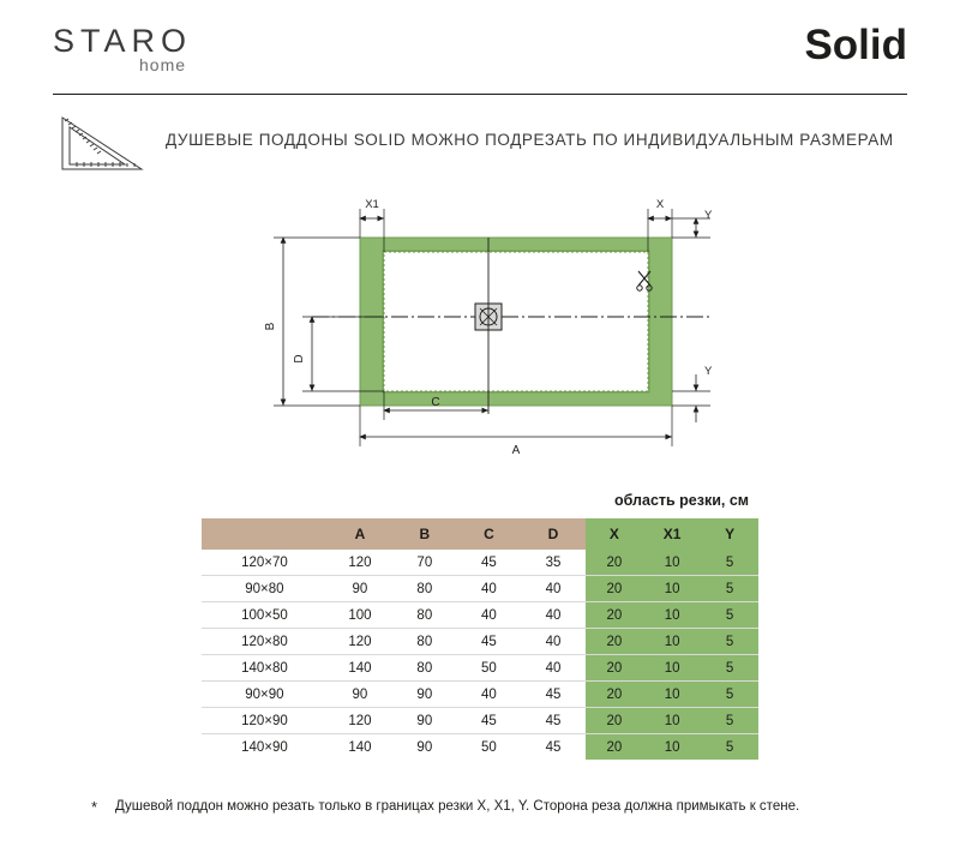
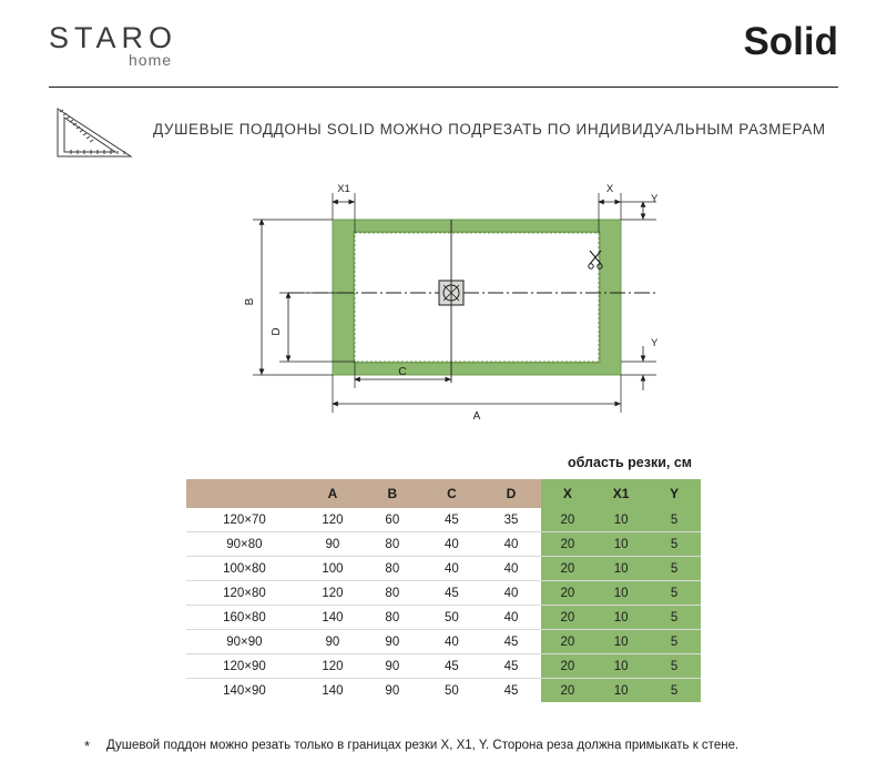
  STARO
  home
  Solid
  ДУШЕВЫЕ ПОДДОНЫ SOLID МОЖНО ПОДРЕЗАТЬ ПО ИНДИВИДУАЛЬНЫМ РАЗМЕРАМ
  X1
  X
  Y
  Y
  C
  A
  область резки, см
  	A	B	C	D	X	X1	Y
- 120×70	120	70	45	35	20	10	5
+ 120×70	120	60	45	35	20	10	5
  90×80	90	80	40	40	20	10	5
- 100×50	100	80	40	40	20	10	5
+ 100×80	100	80	40	40	20	10	5
  120×80	120	80	45	40	20	10	5
- 140×80	140	80	50	40	20	10	5
+ 160×80	140	80	50	40	20	10	5
  90×90	90	90	40	45	20	10	5
  120×90	120	90	45	45	20	10	5
  140×90	140	90	50	45	20	10	5
  *
  Душевой поддон можно резать только в границах резки X, X1, Y. Сторона реза должна примыкать к стене.
